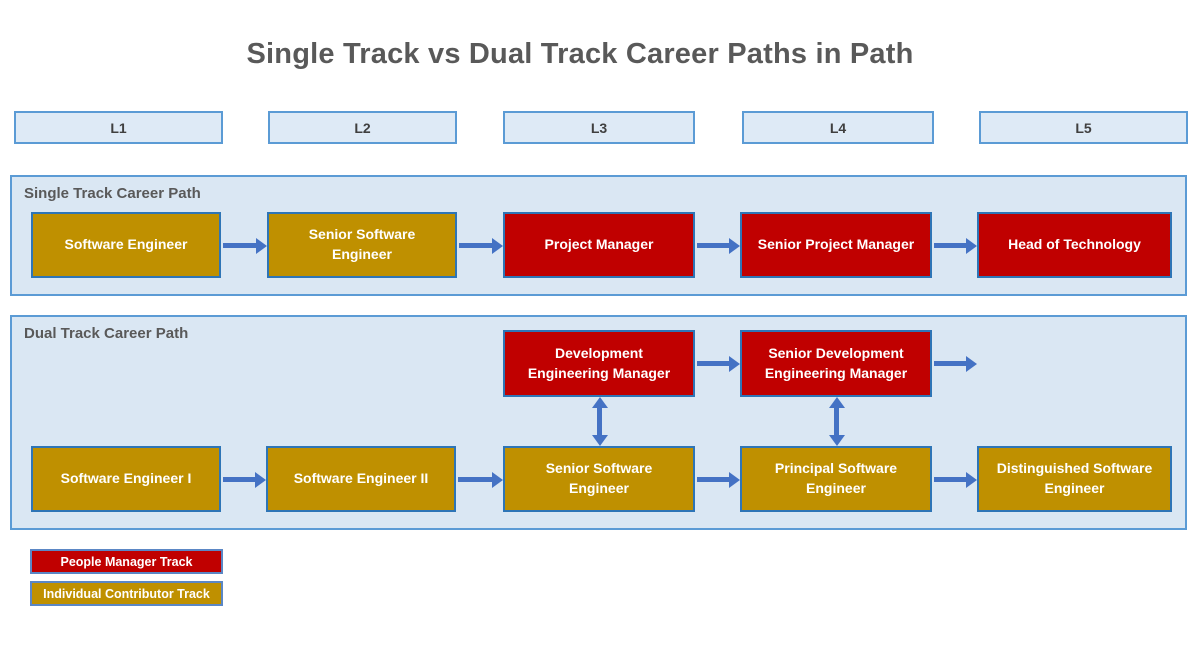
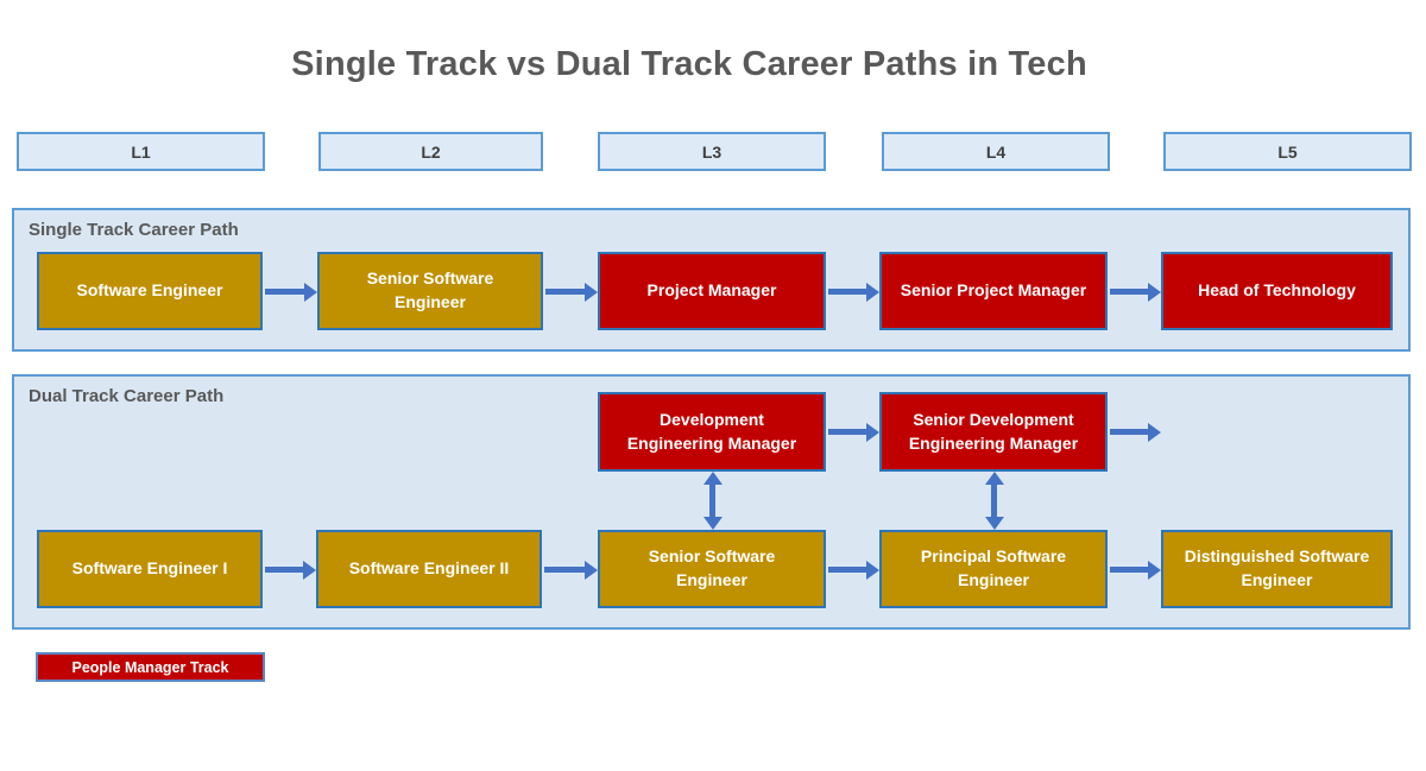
- Single Track vs Dual Track Career Paths in Path
+ Single Track vs Dual Track Career Paths in Tech
  L1
  L2
  L3
  L4
  L5
  Single Track Career Path
  Software Engineer
  Senior Software Engineer
  Project Manager
  Senior Project Manager
  Head of Technology
  Dual Track Career Path
  Development Engineering Manager
  Senior Development Engineering Manager
  Software Engineer I
  Software Engineer II
  Senior Software Engineer
  Principal Software Engineer
  Distinguished Software Engineer
  People Manager Track
- Individual Contributor Track
